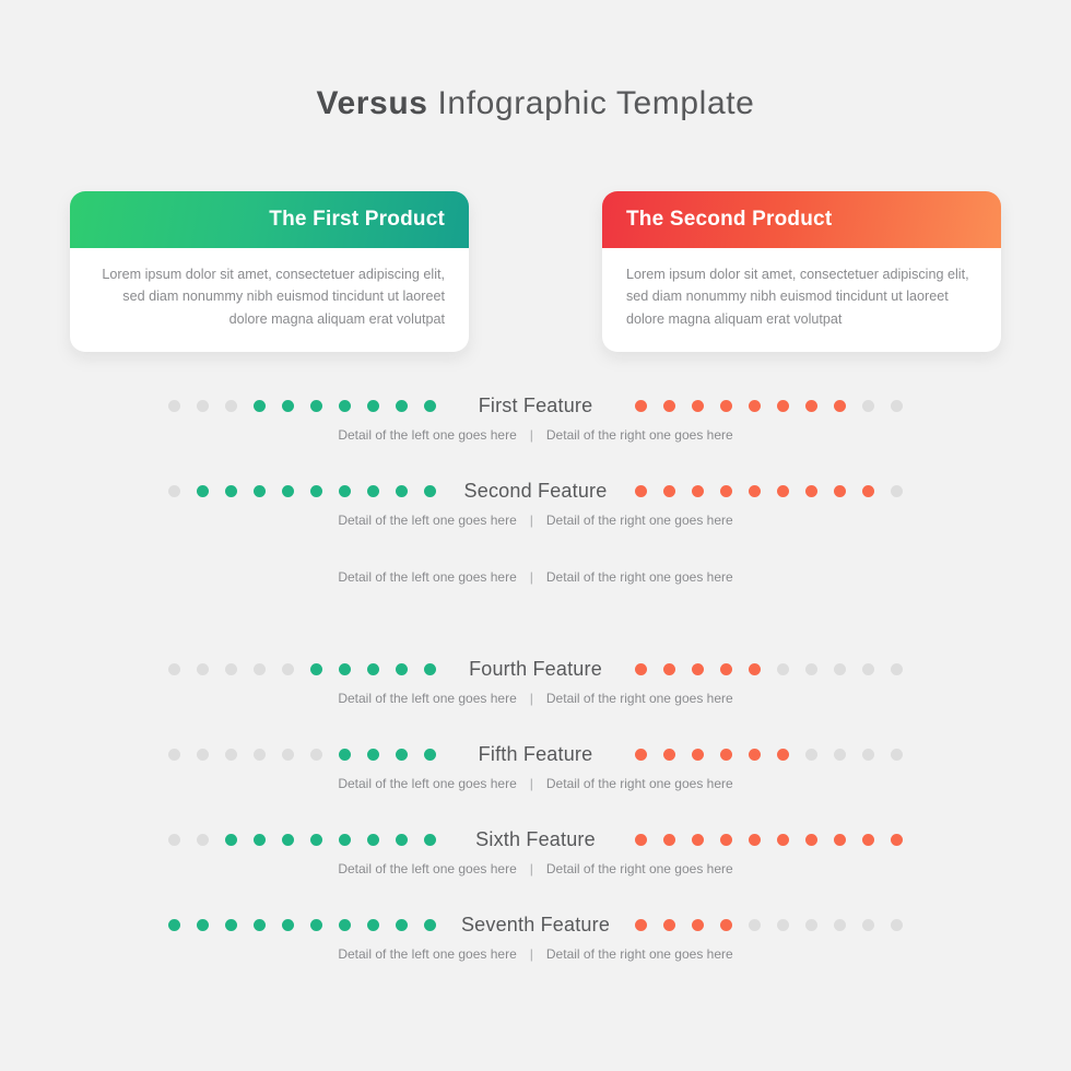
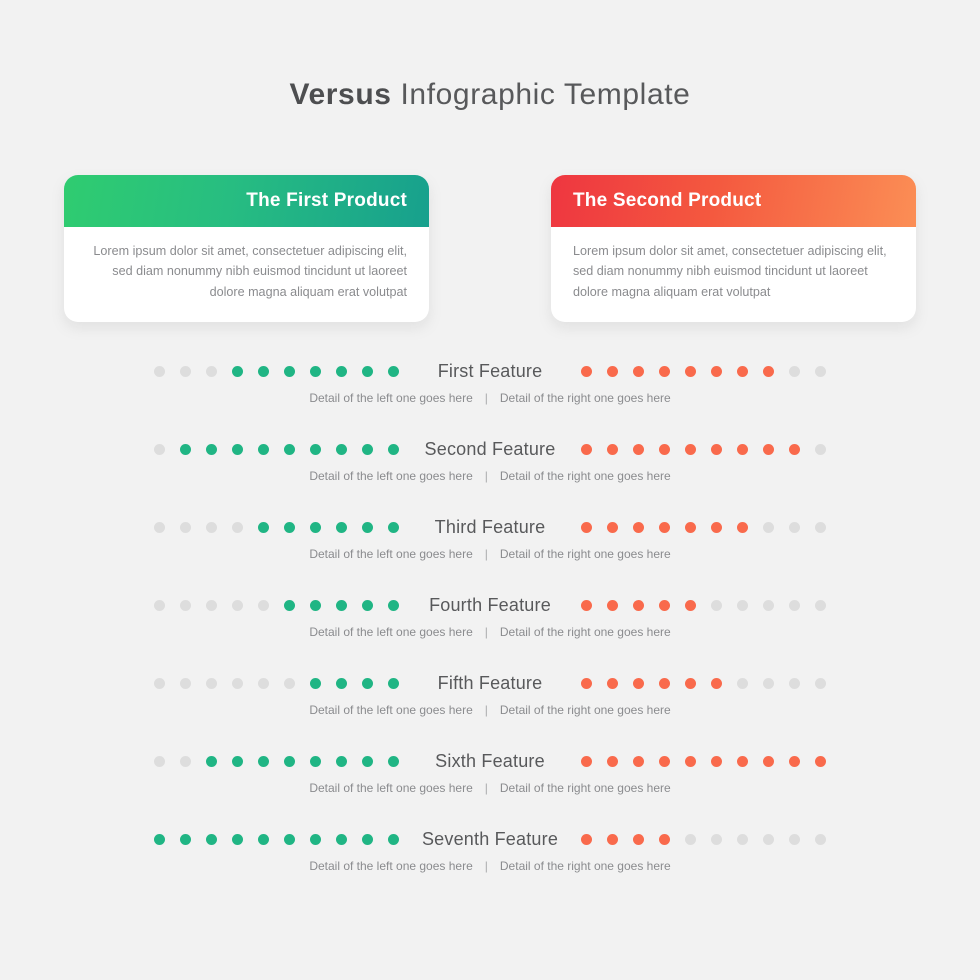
  Versus Infographic Template
  The First Product
  Lorem ipsum dolor sit amet, consectetuer adipiscing elit, sed diam nonummy nibh euismod tincidunt ut laoreet dolore magna aliquam erat volutpat
  The Second Product
  Lorem ipsum dolor sit amet, consectetuer adipiscing elit, sed diam nonummy nibh euismod tincidunt ut laoreet dolore magna aliquam erat volutpat
  First Feature
  Detail of the left one goes here
  |
  Detail of the right one goes here
  Second Feature
  Detail of the left one goes here
  |
  Detail of the right one goes here
+ Third Feature
  Detail of the left one goes here
  |
  Detail of the right one goes here
  Fourth Feature
  Detail of the left one goes here
  |
  Detail of the right one goes here
  Fifth Feature
  Detail of the left one goes here
  |
  Detail of the right one goes here
  Sixth Feature
  Detail of the left one goes here
  |
  Detail of the right one goes here
  Seventh Feature
  Detail of the left one goes here
  |
  Detail of the right one goes here
